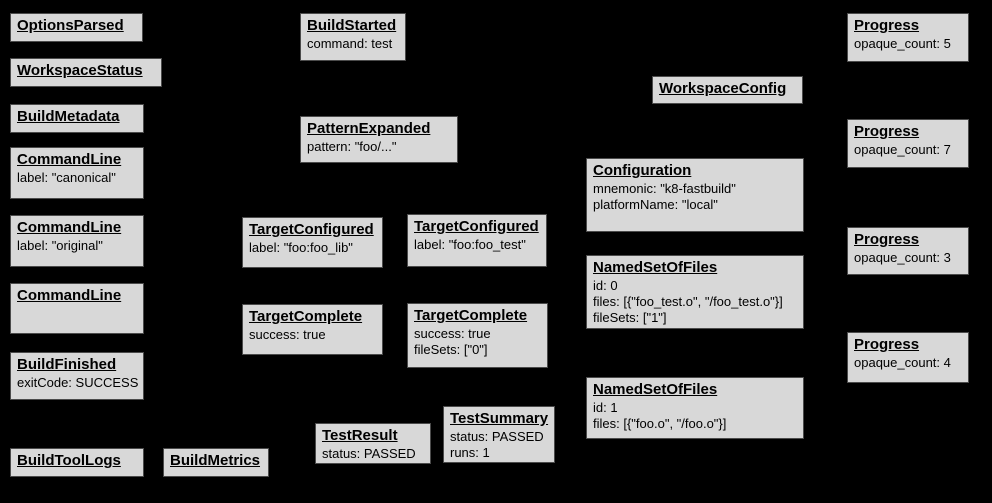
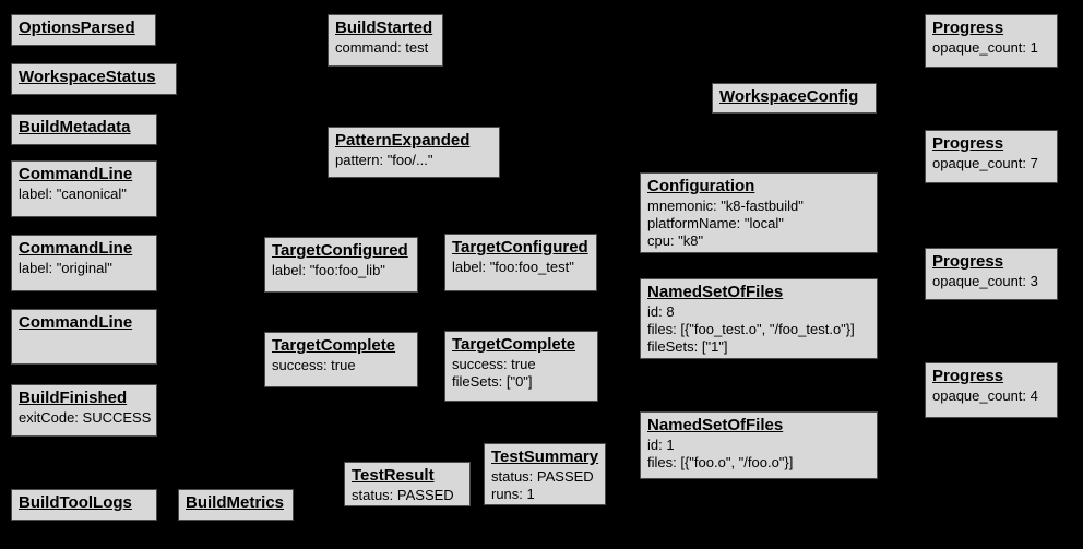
  OptionsParsed
  WorkspaceStatus
  BuildMetadata
  CommandLine
  label: "canonical"
  CommandLine
  label: "original"
  CommandLine
  BuildFinished
  exitCode: SUCCESS
  BuildToolLogs
  BuildMetrics
  BuildStarted
  command: test
  PatternExpanded
  pattern: "foo/..."
  TargetConfigured
  label: "foo:foo_lib"
  TargetComplete
  success: true
  TestResult
  status: PASSED
  TargetConfigured
  label: "foo:foo_test"
  TargetComplete
  success: true
  fileSets: ["0"]
  TestSummary
  status: PASSED
  runs: 1
  WorkspaceConfig
  Configuration
  mnemonic: "k8-fastbuild"
  platformName: "local"
+ cpu: "k8"
  NamedSetOfFiles
- id: 0
+ id: 8
  files: [{"foo_test.o", "/foo_test.o"}]
  fileSets: ["1"]
  NamedSetOfFiles
  id: 1
  files: [{"foo.o", "/foo.o"}]
  Progress
- opaque_count: 5
+ opaque_count: 1
  Progress
  opaque_count: 7
  Progress
  opaque_count: 3
  Progress
  opaque_count: 4
